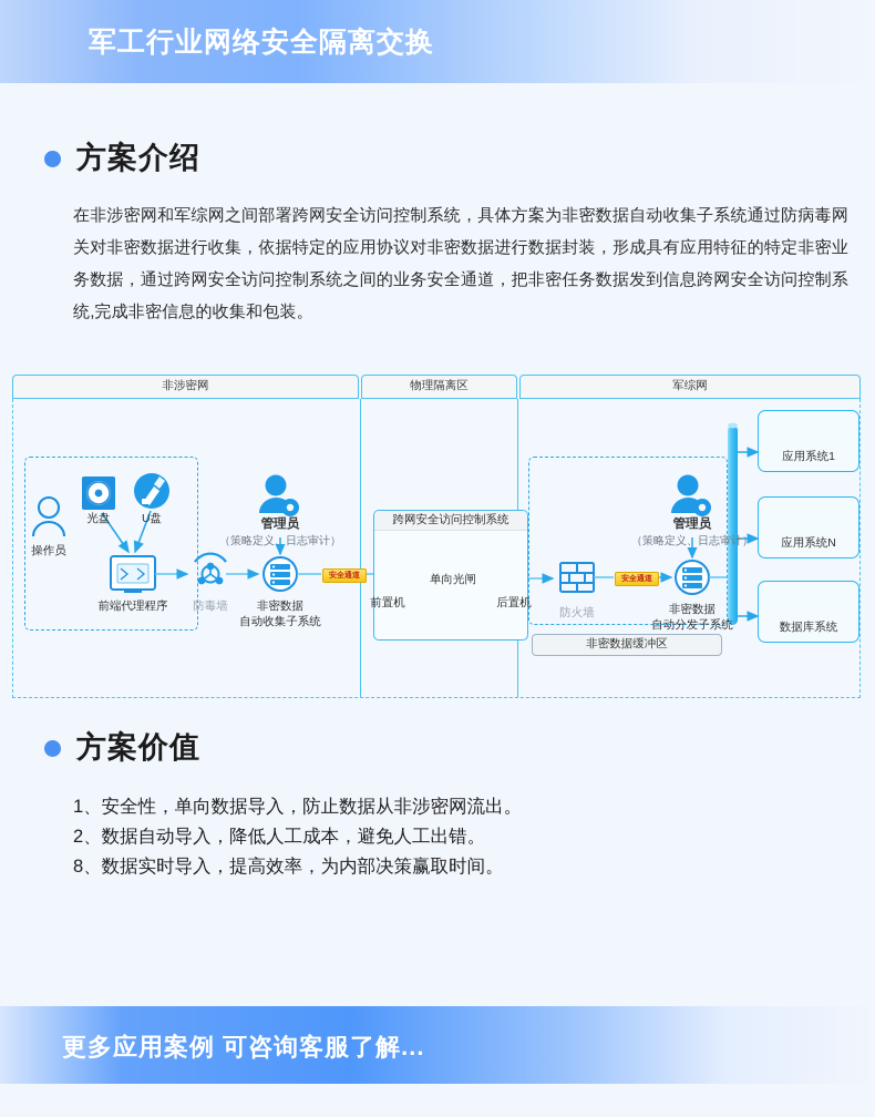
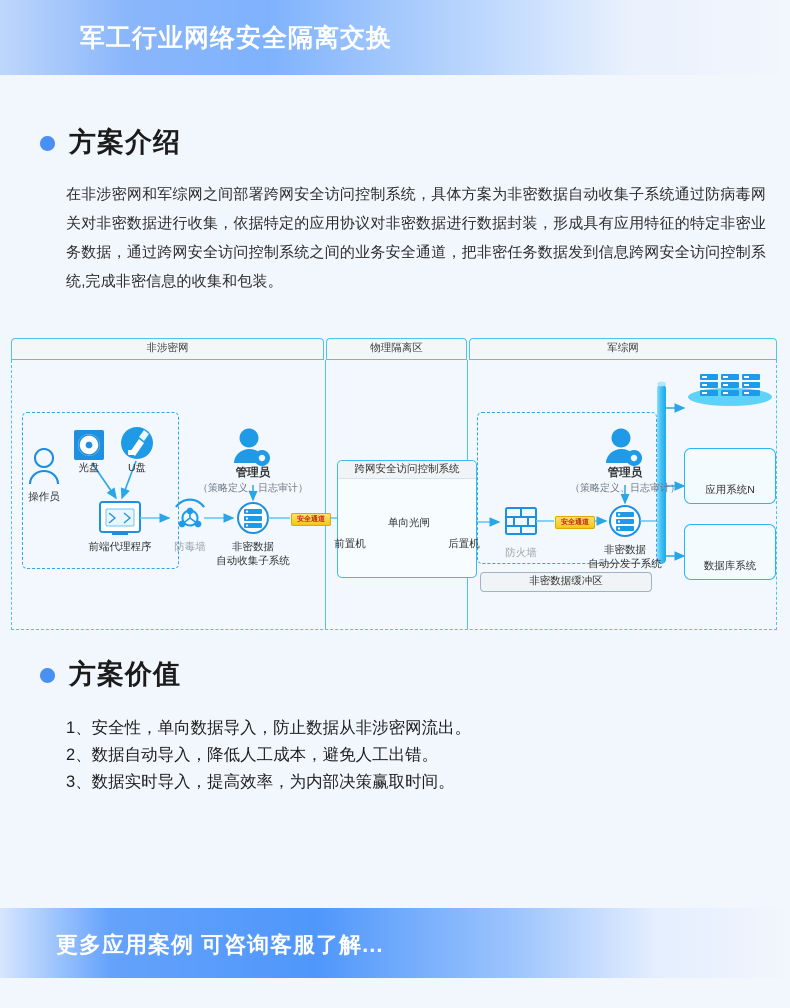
  军工行业网络安全隔离交换
  方案介绍
  在非涉密网和军综网之间部署跨网安全访问控制系统，具体方案为非密数据自动收集子系统通过防病毒网关对非密数据进行收集，依据特定的应用协议对非密数据进行数据封装，形成具有应用特征的特定非密业务数据，通过跨网安全访问控制系统之间的业务安全通道，把非密任务数据发到信息跨网安全访问控制系统,完成非密信息的收集和包装。
  非涉密网
  物理隔离区
  军综网
  跨网安全访问控制系统
  非密数据缓冲区
- 应用系统1
  应用系统N
  数据库系统
  操作员
  光盘
  U盘
  前端代理程序
  防毒墙
  非密数据
  自动收集子系统
  管理员
  （策略定义、日志审计）
  前置机
  单向光闸
  后置机
  防火墙
  非密数据
  自动分发子系统
  管理员
  （策略定义、日志审计）
  方案价值
  1、安全性，单向数据导入，防止数据从非涉密网流出。
  2、数据自动导入，降低人工成本，避免人工出错。
- 8、数据实时导入，提高效率，为内部决策赢取时间。
+ 3、数据实时导入，提高效率，为内部决策赢取时间。
  更多应用案例 可咨询客服了解...
